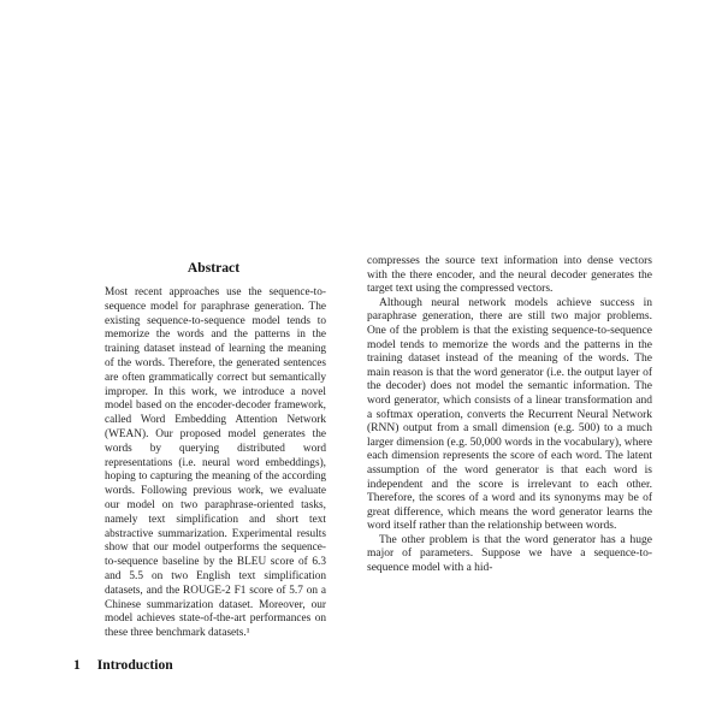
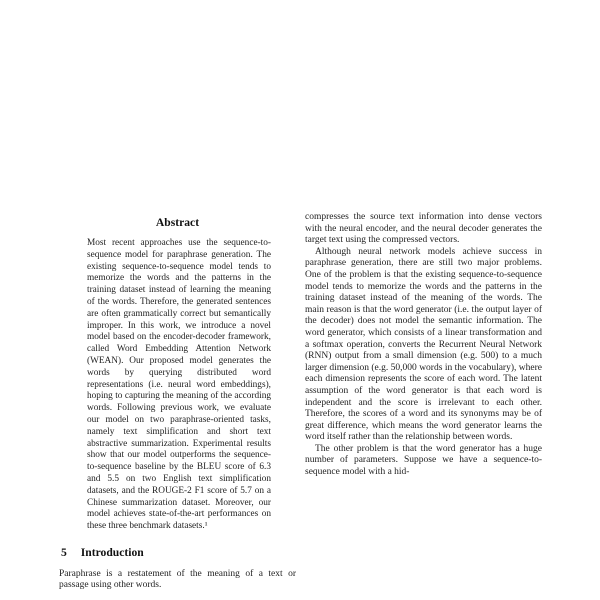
  Abstract
  Most recent approaches use the sequence-to-sequence model for paraphrase generation. The existing sequence-to-sequence model tends to memorize the words and the patterns in the training dataset instead of learning the meaning of the words. Therefore, the generated sentences are often grammatically correct but semantically improper. In this work, we introduce a novel model based on the encoder-decoder framework, called Word Embedding Attention Network (WEAN). Our proposed model generates the words by querying distributed word representations (i.e. neural word embeddings), hoping to capturing the meaning of the according words. Following previous work, we evaluate our model on two paraphrase-oriented tasks, namely text simplification and short text abstractive summarization. Experimental results show that our model outperforms the sequence-to-sequence baseline by the BLEU score of 6.3 and 5.5 on two English text simplification datasets, and the ROUGE-2 F1 score of 5.7 on a Chinese summarization dataset. Moreover, our model achieves state-of-the-art performances on these three benchmark datasets.¹
- 1 Introduction
+ 5 Introduction
+ Paraphrase is a restatement of the meaning of a text or passage using other words.
- compresses the source text information into dense vectors with the there encoder, and the neural decoder generates the target text using the compressed vectors.
+ compresses the source text information into dense vectors with the neural encoder, and the neural decoder generates the target text using the compressed vectors.
  Although neural network models achieve success in paraphrase generation, there are still two major problems. One of the problem is that the existing sequence-to-sequence model tends to memorize the words and the patterns in the training dataset instead of the meaning of the words. The main reason is that the word generator (i.e. the output layer of the decoder) does not model the semantic information. The word generator, which consists of a linear transformation and a softmax operation, converts the Recurrent Neural Network (RNN) output from a small dimension (e.g. 500) to a much larger dimension (e.g. 50,000 words in the vocabulary), where each dimension represents the score of each word. The latent assumption of the word generator is that each word is independent and the score is irrelevant to each other. Therefore, the scores of a word and its synonyms may be of great difference, which means the word generator learns the word itself rather than the relationship between words.
- The other problem is that the word generator has a huge major of parameters. Suppose we have a sequence-to-sequence model with a hid-
+ The other problem is that the word generator has a huge number of parameters. Suppose we have a sequence-to-sequence model with a hid-
